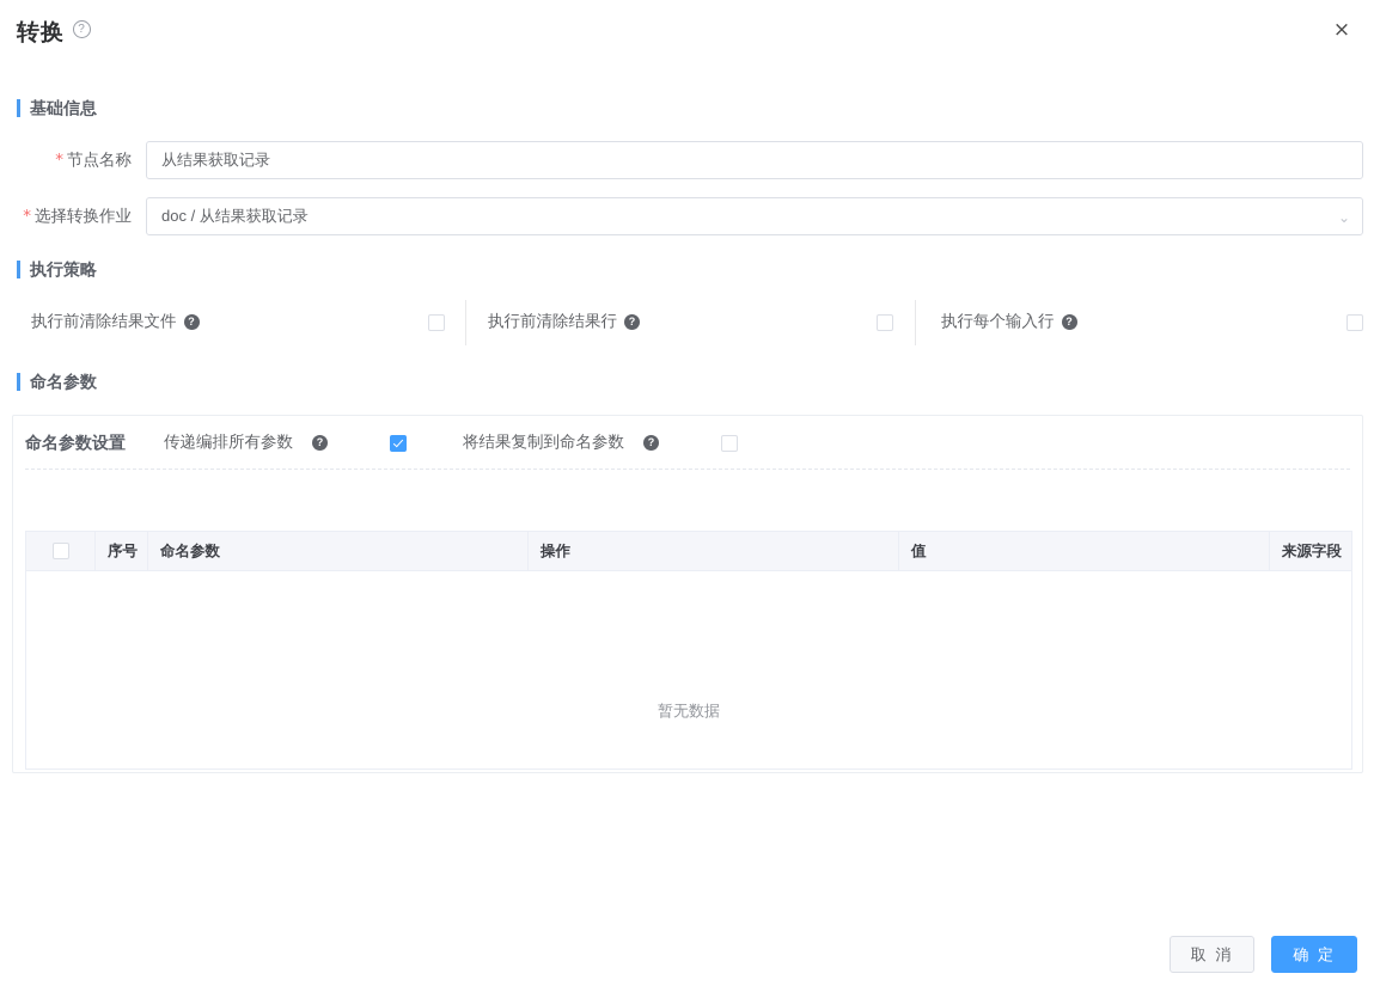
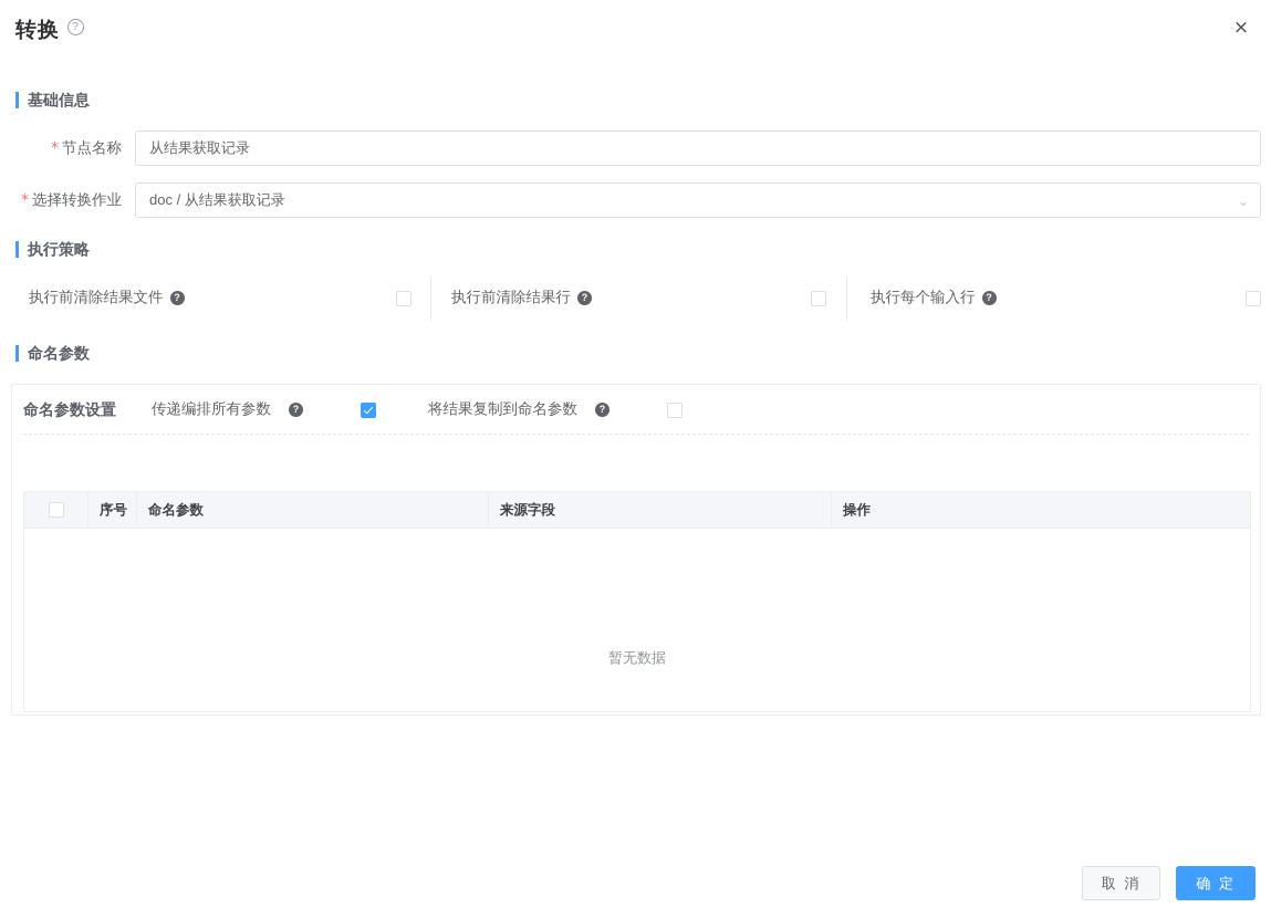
  转换 ?
  ×
  基础信息
  * 节点名称
  从结果获取记录
  * 选择转换作业
  doc / 从结果获取记录
  ⌄
  执行策略
  执行前清除结果文件
  ?
  执行前清除结果行
  ?
  执行每个输入行
  ?
  命名参数
  命名参数设置
  传递编排所有参数
  ?
  将结果复制到命名参数
  ?
  序号
  命名参数
- 操作
+ 来源字段
- 值
- 来源字段
+ 操作
  暂无数据
  取 消
  确 定
